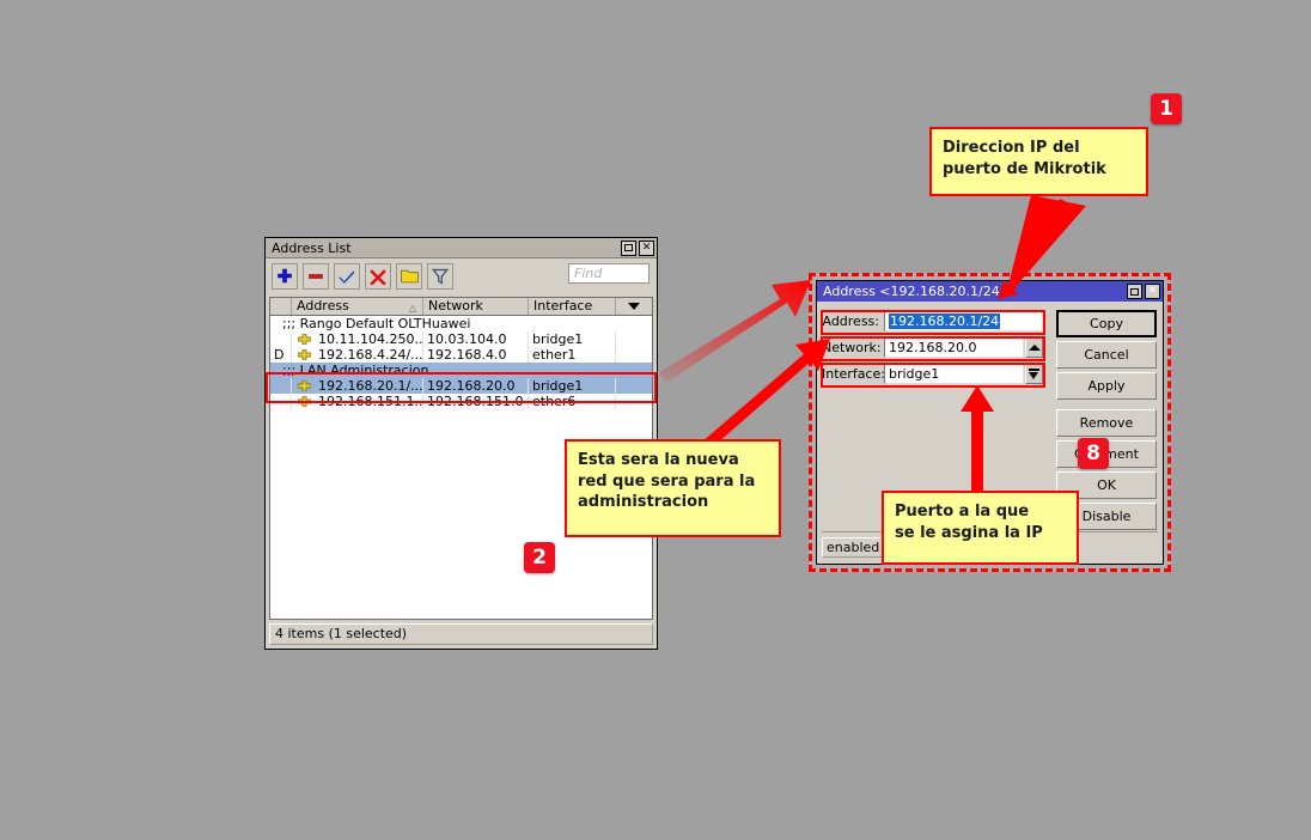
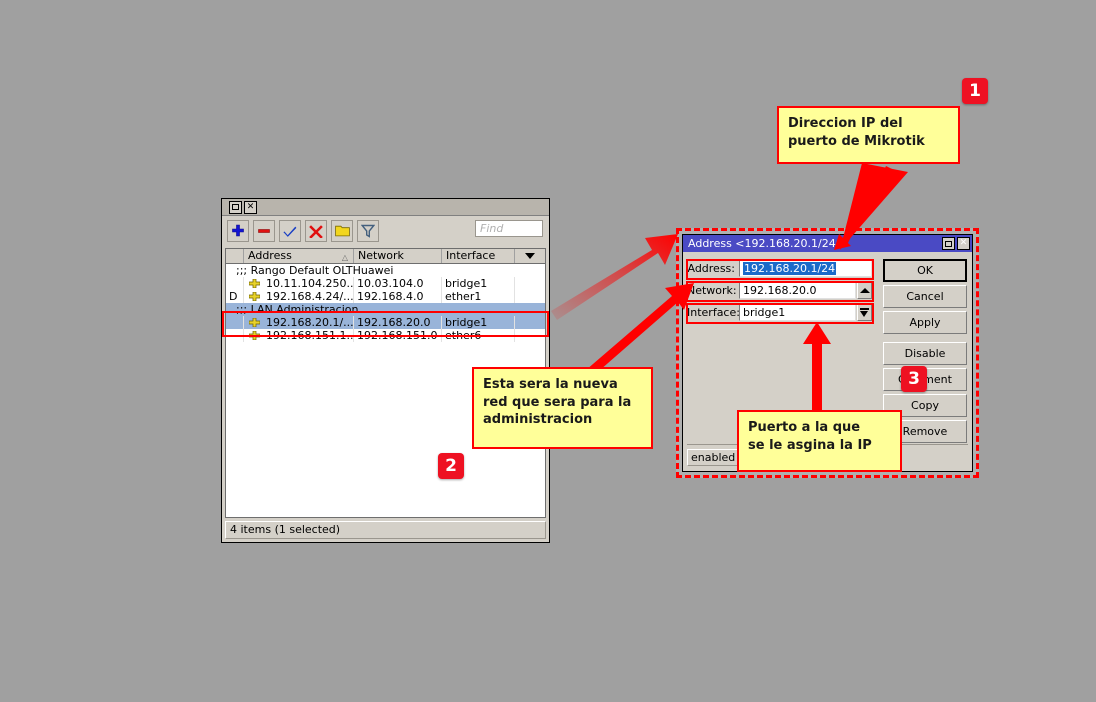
- Address List
  ✕
  Find
  Address
  △
  Network
  Interface
  ;;; Rango Default OLTHuawei
  10.11.104.250..
  10.03.104.0
  bridge1
  D
  192.168.4.24/...
  192.168.4.0
  ether1
  ;;; LAN Administracion.
  192.168.20.1/...
  192.168.20.0
  bridge1
  192.168.151.1..
  192.168.151.0
  ether6
  4 items (1 selected)
  Address <192.168.20.1/24
  ✕
  Address:
  192.168.20.1/24
  etwork:
  192.168.20.0
  Interface
  bridge1
- Copy
+ OK
  Cancel
  Apply
- Remove
+ Disable
- OK
+ Copy
- Disable
+ Remove
  enabled
  Direccion IP del
  puerto de Mikrotik
  Esta sera la nueva
  red que sera para la
  administracion
  Puerto a la que
  se le asgina la IP
  1
  2
- 8
+ 3
